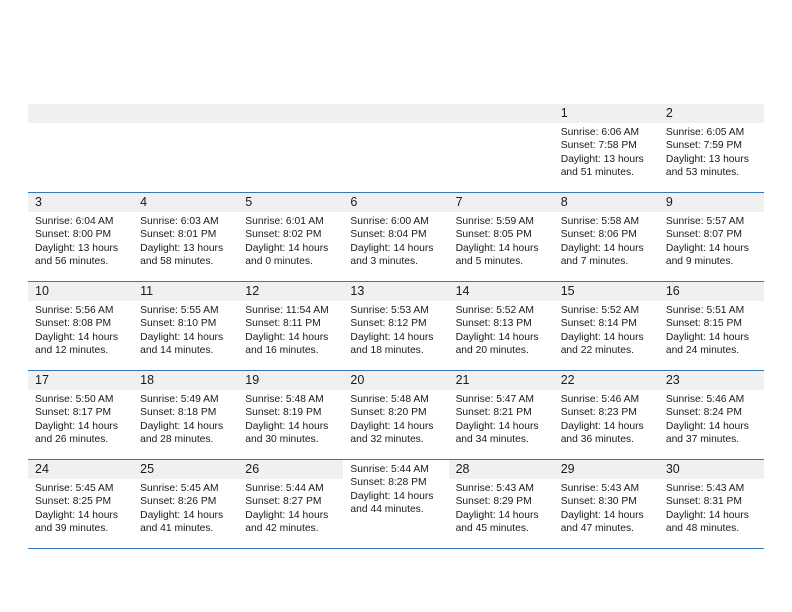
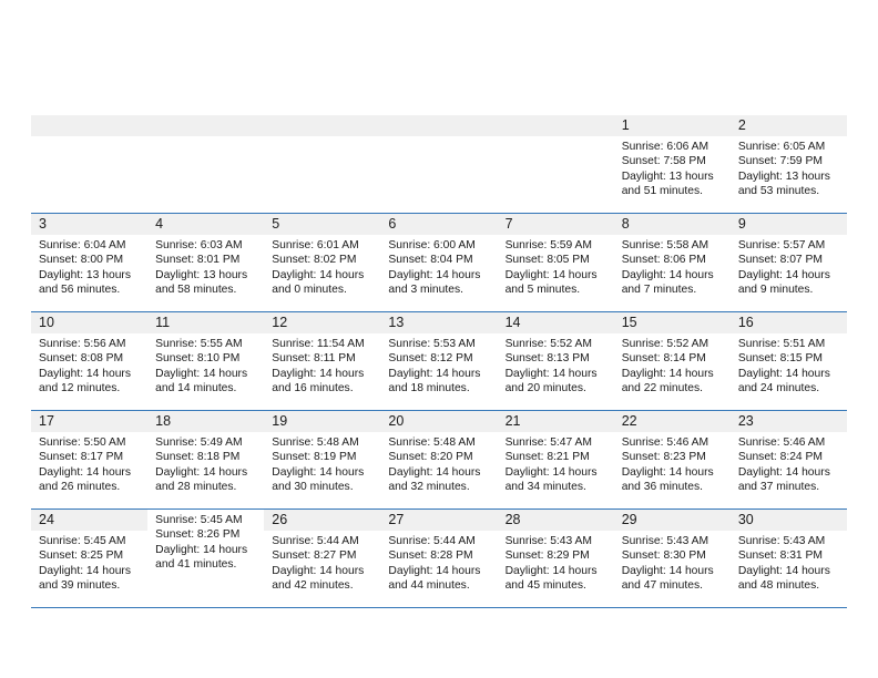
  1
  Sunrise: 6:06 AM
  Sunset: 7:58 PM
  Daylight: 13 hours
  and 51 minutes.
  2
  Sunrise: 6:05 AM
  Sunset: 7:59 PM
  Daylight: 13 hours
  and 53 minutes.
  3
  Sunrise: 6:04 AM
  Sunset: 8:00 PM
  Daylight: 13 hours
  and 56 minutes.
  4
  Sunrise: 6:03 AM
  Sunset: 8:01 PM
  Daylight: 13 hours
  and 58 minutes.
  5
  Sunrise: 6:01 AM
  Sunset: 8:02 PM
  Daylight: 14 hours
  and 0 minutes.
  6
  Sunrise: 6:00 AM
  Sunset: 8:04 PM
  Daylight: 14 hours
  and 3 minutes.
  7
  Sunrise: 5:59 AM
  Sunset: 8:05 PM
  Daylight: 14 hours
  and 5 minutes.
  8
  Sunrise: 5:58 AM
  Sunset: 8:06 PM
  Daylight: 14 hours
  and 7 minutes.
  9
  Sunrise: 5:57 AM
  Sunset: 8:07 PM
  Daylight: 14 hours
  and 9 minutes.
  10
  Sunrise: 5:56 AM
  Sunset: 8:08 PM
  Daylight: 14 hours
  and 12 minutes.
  11
  Sunrise: 5:55 AM
  Sunset: 8:10 PM
  Daylight: 14 hours
  and 14 minutes.
  12
  Sunrise: 11:54 AM
  Sunset: 8:11 PM
  Daylight: 14 hours
  and 16 minutes.
  13
  Sunrise: 5:53 AM
  Sunset: 8:12 PM
  Daylight: 14 hours
  and 18 minutes.
  14
  Sunrise: 5:52 AM
  Sunset: 8:13 PM
  Daylight: 14 hours
  and 20 minutes.
  15
  Sunrise: 5:52 AM
  Sunset: 8:14 PM
  Daylight: 14 hours
  and 22 minutes.
  16
  Sunrise: 5:51 AM
  Sunset: 8:15 PM
  Daylight: 14 hours
  and 24 minutes.
  17
  Sunrise: 5:50 AM
  Sunset: 8:17 PM
  Daylight: 14 hours
  and 26 minutes.
  18
  Sunrise: 5:49 AM
  Sunset: 8:18 PM
  Daylight: 14 hours
  and 28 minutes.
  19
  Sunrise: 5:48 AM
  Sunset: 8:19 PM
  Daylight: 14 hours
  and 30 minutes.
  20
  Sunrise: 5:48 AM
  Sunset: 8:20 PM
  Daylight: 14 hours
  and 32 minutes.
  21
  Sunrise: 5:47 AM
  Sunset: 8:21 PM
  Daylight: 14 hours
  and 34 minutes.
  22
  Sunrise: 5:46 AM
  Sunset: 8:23 PM
  Daylight: 14 hours
  and 36 minutes.
  23
  Sunrise: 5:46 AM
  Sunset: 8:24 PM
  Daylight: 14 hours
  and 37 minutes.
  24
  Sunrise: 5:45 AM
  Sunset: 8:25 PM
  Daylight: 14 hours
  and 39 minutes.
- 25
  Sunrise: 5:45 AM
  Sunset: 8:26 PM
  Daylight: 14 hours
  and 41 minutes.
  26
  Sunrise: 5:44 AM
  Sunset: 8:27 PM
  Daylight: 14 hours
  and 42 minutes.
+ 27
  Sunrise: 5:44 AM
  Sunset: 8:28 PM
  Daylight: 14 hours
  and 44 minutes.
  28
  Sunrise: 5:43 AM
  Sunset: 8:29 PM
  Daylight: 14 hours
  and 45 minutes.
  29
  Sunrise: 5:43 AM
  Sunset: 8:30 PM
  Daylight: 14 hours
  and 47 minutes.
  30
  Sunrise: 5:43 AM
  Sunset: 8:31 PM
  Daylight: 14 hours
  and 48 minutes.
